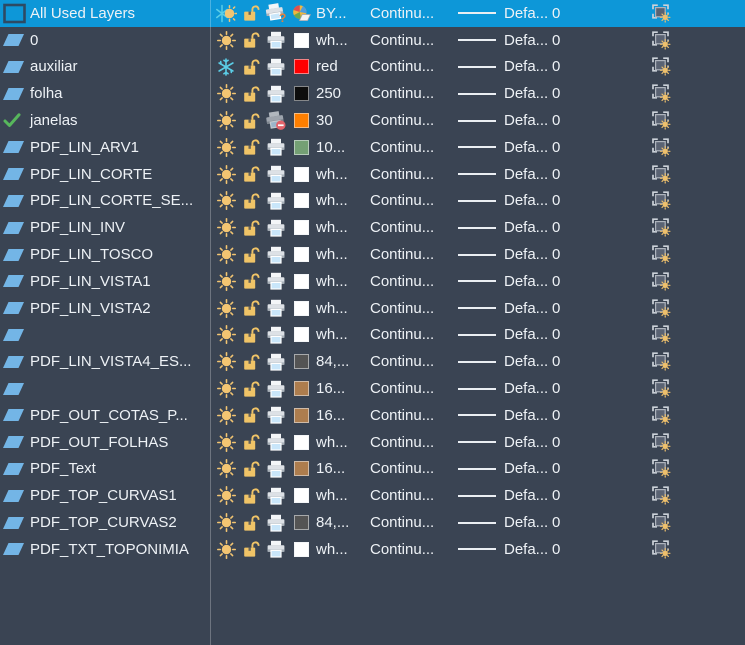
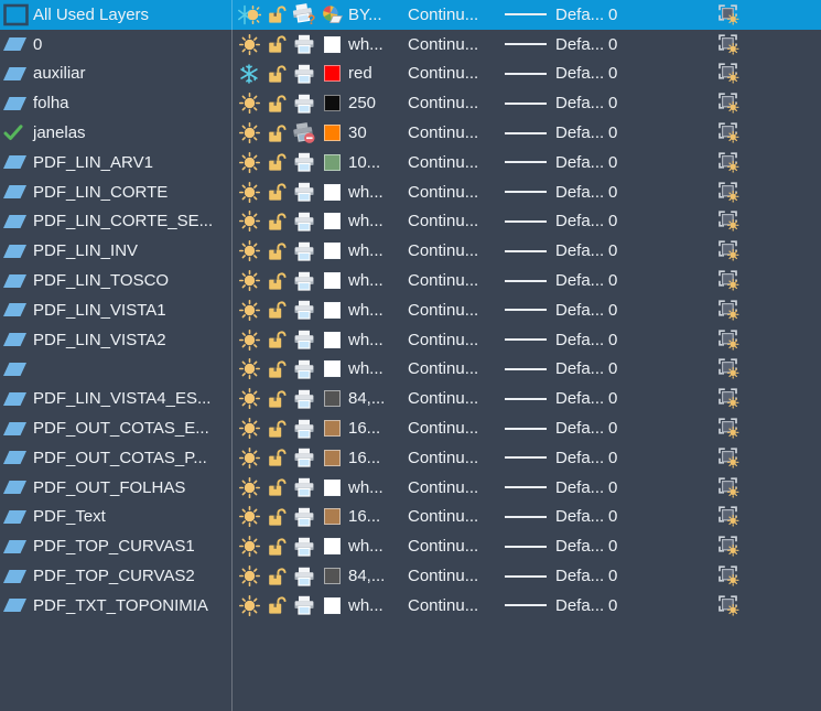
  All Used Layers
  ?
  BY...
  Continu...
  Defa...
  0
  0
  wh...
  Continu...
  Defa...
  0
  auxiliar
  red
  Continu...
  Defa...
  0
  folha
  250
  Continu...
  Defa...
  0
  janelas
  30
  Continu...
  Defa...
  0
  PDF_LIN_ARV1
  10...
  Continu...
  Defa...
  0
  PDF_LIN_CORTE
  wh...
  Continu...
  Defa...
  0
  PDF_LIN_CORTE_SE...
  wh...
  Continu...
  Defa...
  0
  PDF_LIN_INV
  wh...
  Continu...
  Defa...
  0
  PDF_LIN_TOSCO
  wh...
  Continu...
  Defa...
  0
  PDF_LIN_VISTA1
  wh...
  Continu...
  Defa...
  0
  PDF_LIN_VISTA2
  wh...
  Continu...
  Defa...
  0
  wh...
  Continu...
  Defa...
  0
  PDF_LIN_VISTA4_ES...
  84,...
  Continu...
  Defa...
  0
+ PDF_OUT_COTAS_E...
  16...
  Continu...
  Defa...
  0
  PDF_OUT_COTAS_P...
  16...
  Continu...
  Defa...
  0
  PDF_OUT_FOLHAS
  wh...
  Continu...
  Defa...
  0
  PDF_Text
  16...
  Continu...
  Defa...
  0
  PDF_TOP_CURVAS1
  wh...
  Continu...
  Defa...
  0
  PDF_TOP_CURVAS2
  84,...
  Continu...
  Defa...
  0
  PDF_TXT_TOPONIMIA
  wh...
  Continu...
  Defa...
  0
